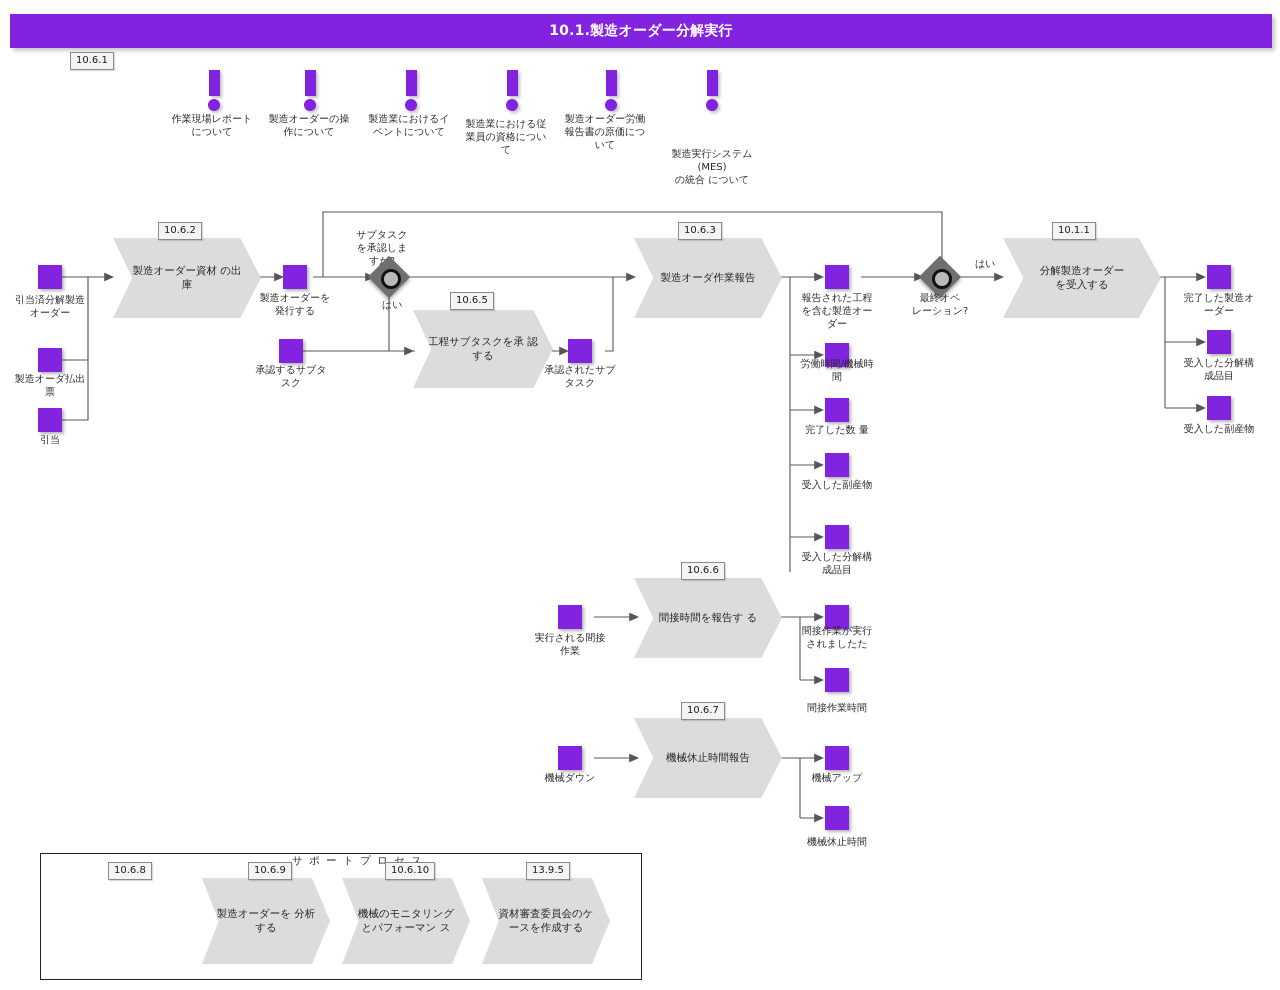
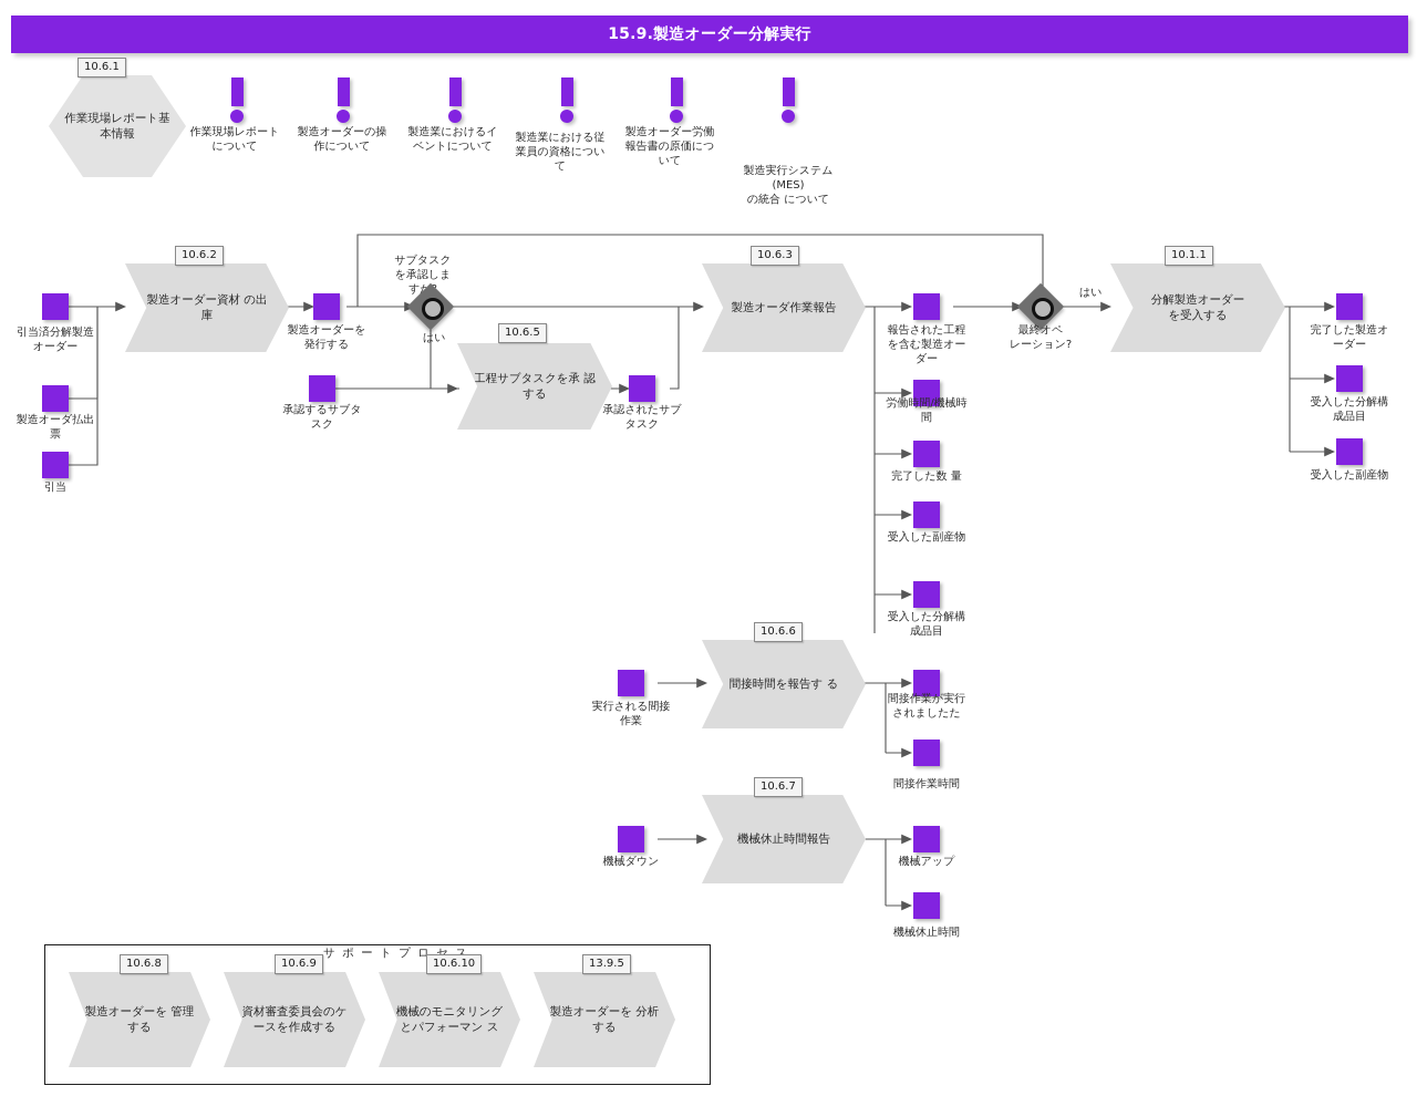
- 10.1.製造オーダー分解実行
+ 15.9.製造オーダー分解実行
  10.6.1
+ 作業現場レポート基本情報
  作業現場レポートについて
  製造オーダーの操作について
  製造業におけるイベントについて
  製造業における従業員の資格について
  製造オーダー労働報告書の原価について
  製造実行システム (MES)
  の統合 について
  引当済分解製造オーダー
  製造オーダ払出票
  引当
  10.6.2
  製造オーダー資材 の出庫
  製造オーダーを発行する
  サブタスク
  を承認しま
  はい
  承認するサブタスク
  10.6.5
  工程サブタスクを承 認する
  承認されたサブタスク
  10.6.3
  製造オーダ作業報告
  報告された工程を含む製造オーダー
  労働時間/機械時間
  完了した数 量
  受入した副産物
  受入した分解構 成品目
  最終オペ
  レーション?
  はい
  10.1.1
  分解製造オーダー
  を受入する
  完了した製造オーダー
  受入した分解構 成品目
  受入した副産物
  実行される間接作業
  10.6.6
  間接時間を報告す る
  間接作業が実行されましたた
  間接作業時間
  機械ダウン
  10.6.7
  機械休止時間報告
  機械アップ
  機械休止時間
  サ ポ ー ト プ ロ セ ス
  10.6.8
+ 製造オーダーを 管理する
  10.6.9
- 製造オーダーを 分析する
+ 資材審査委員会のケースを作成する
  10.6.10
  機械のモニタリングとパフォーマン ス
  13.9.5
- 資材審査委員会のケースを作成する
+ 製造オーダーを 分析する
